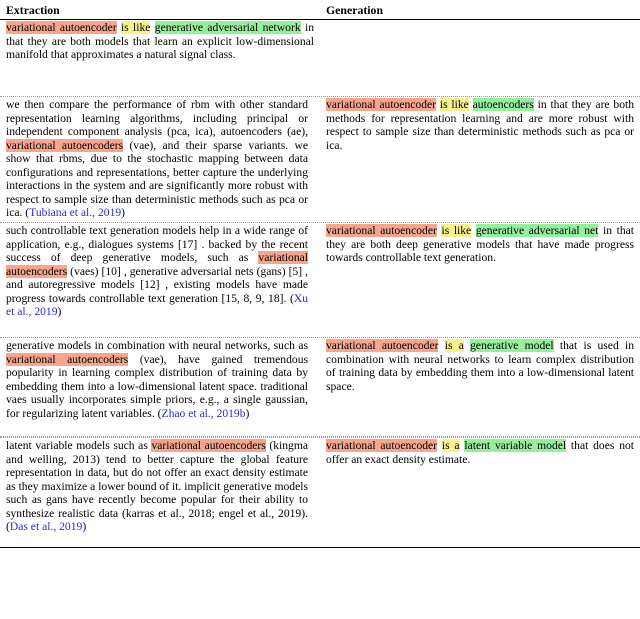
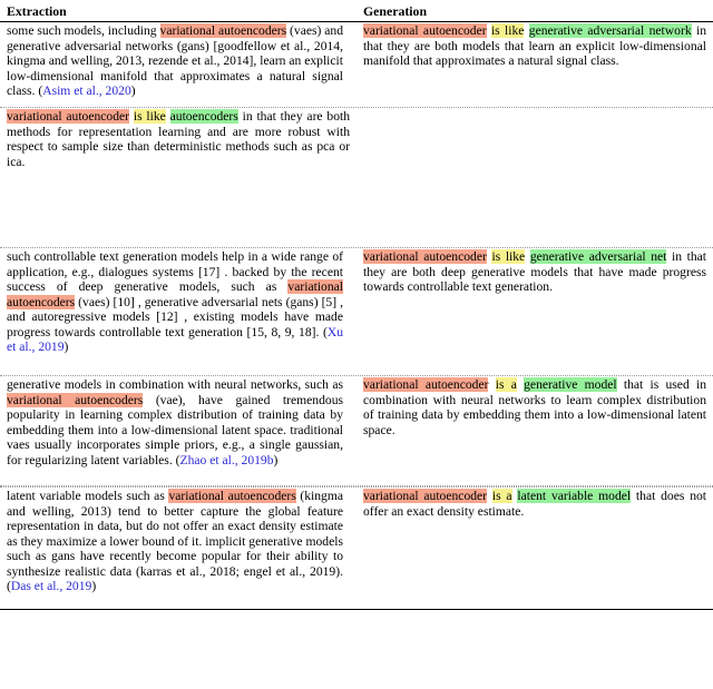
  Extraction
  Generation
+ some such models, including variational autoencoders (vaes) and generative adversarial networks (gans) [goodfellow et al., 2014, kingma and welling, 2013, rezende et al., 2014], learn an explicit low-dimensional manifold that approximates a natural signal class. (Asim et al., 2020)
  variational autoencoder is like generative adversarial network in that they are both models that learn an explicit low-dimensional manifold that approximates a natural signal class.
- we then compare the performance of rbm with other standard representation learning algorithms, including principal or independent component analysis (pca, ica), autoencoders (ae), variational autoencoders (vae), and their sparse variants. we show that rbms, due to the stochastic mapping between data configurations and representations, better capture the underlying interactions in the system and are significantly more robust with respect to sample size than deterministic methods such as pca or ica. (Tubiana et al., 2019)
  variational autoencoder is like autoencoders in that they are both methods for representation learning and are more robust with respect to sample size than deterministic methods such as pca or ica.
  such controllable text generation models help in a wide range of application, e.g., dialogues systems [17] . backed by the recent success of deep generative models, such as variational autoencoders (vaes) [10] , generative adversarial nets (gans) [5] , and autoregressive models [12] , existing models have made progress towards controllable text generation [15, 8, 9, 18]. (Xu et al., 2019)
  variational autoencoder is like generative adversarial net in that they are both deep generative models that have made progress towards controllable text generation.
  generative models in combination with neural networks, such as variational autoencoders (vae), have gained tremendous popularity in learning complex distribution of training data by embedding them into a low-dimensional latent space. traditional vaes usually incorporates simple priors, e.g., a single gaussian, for regularizing latent variables. (Zhao et al., 2019b)
  variational autoencoder is a generative model that is used in combination with neural networks to learn complex distribution of training data by embedding them into a low-dimensional latent space.
  latent variable models such as variational autoencoders (kingma and welling, 2013) tend to better capture the global feature representation in data, but do not offer an exact density estimate as they maximize a lower bound of it. implicit generative models such as gans have recently become popular for their ability to synthesize realistic data (karras et al., 2018; engel et al., 2019). (Das et al., 2019)
  variational autoencoder is a latent variable model that does not offer an exact density estimate.
